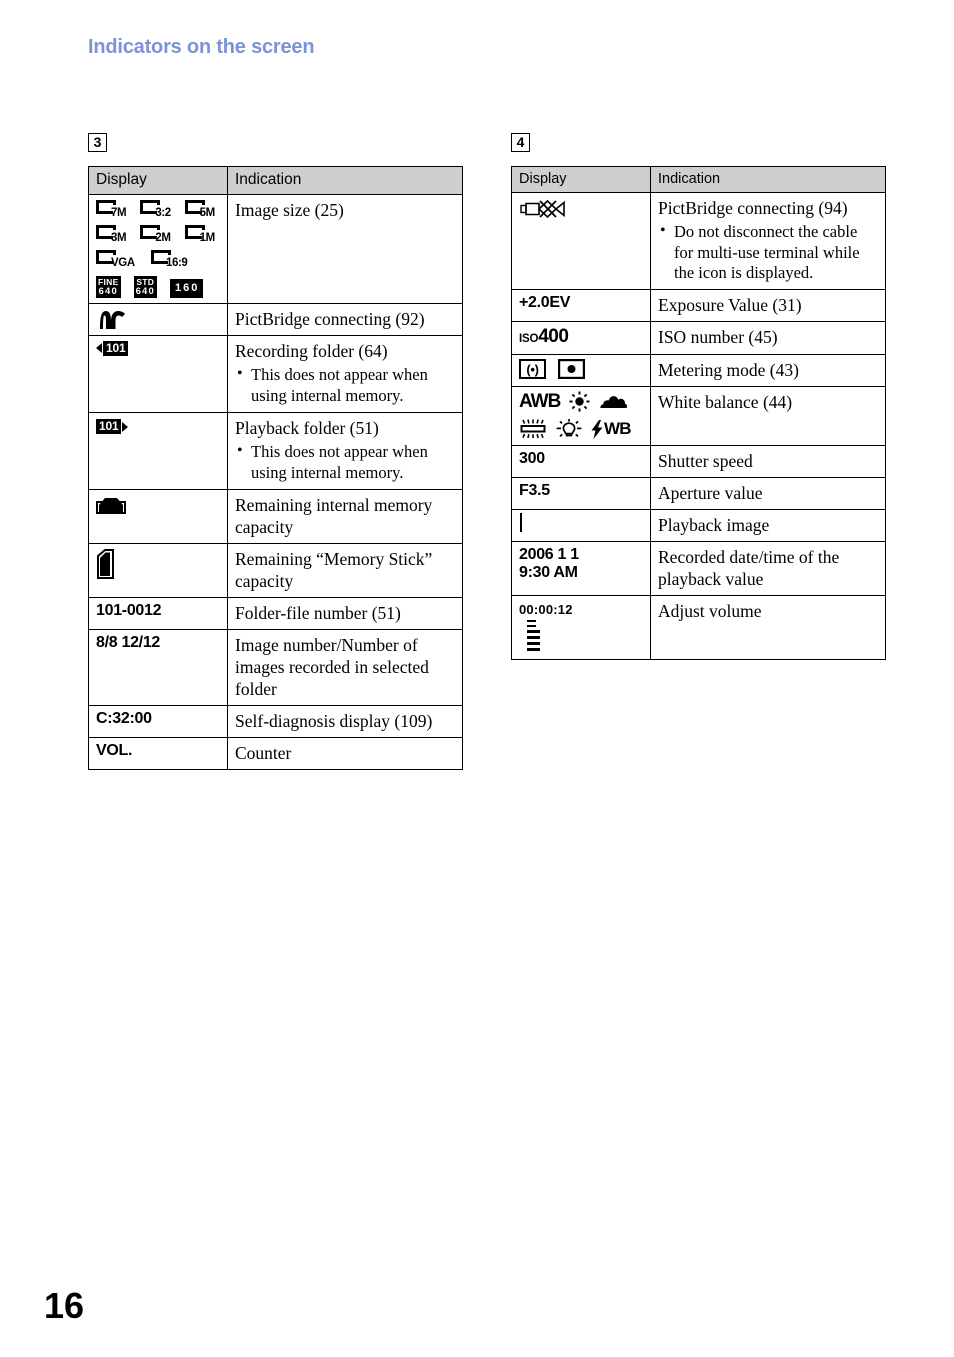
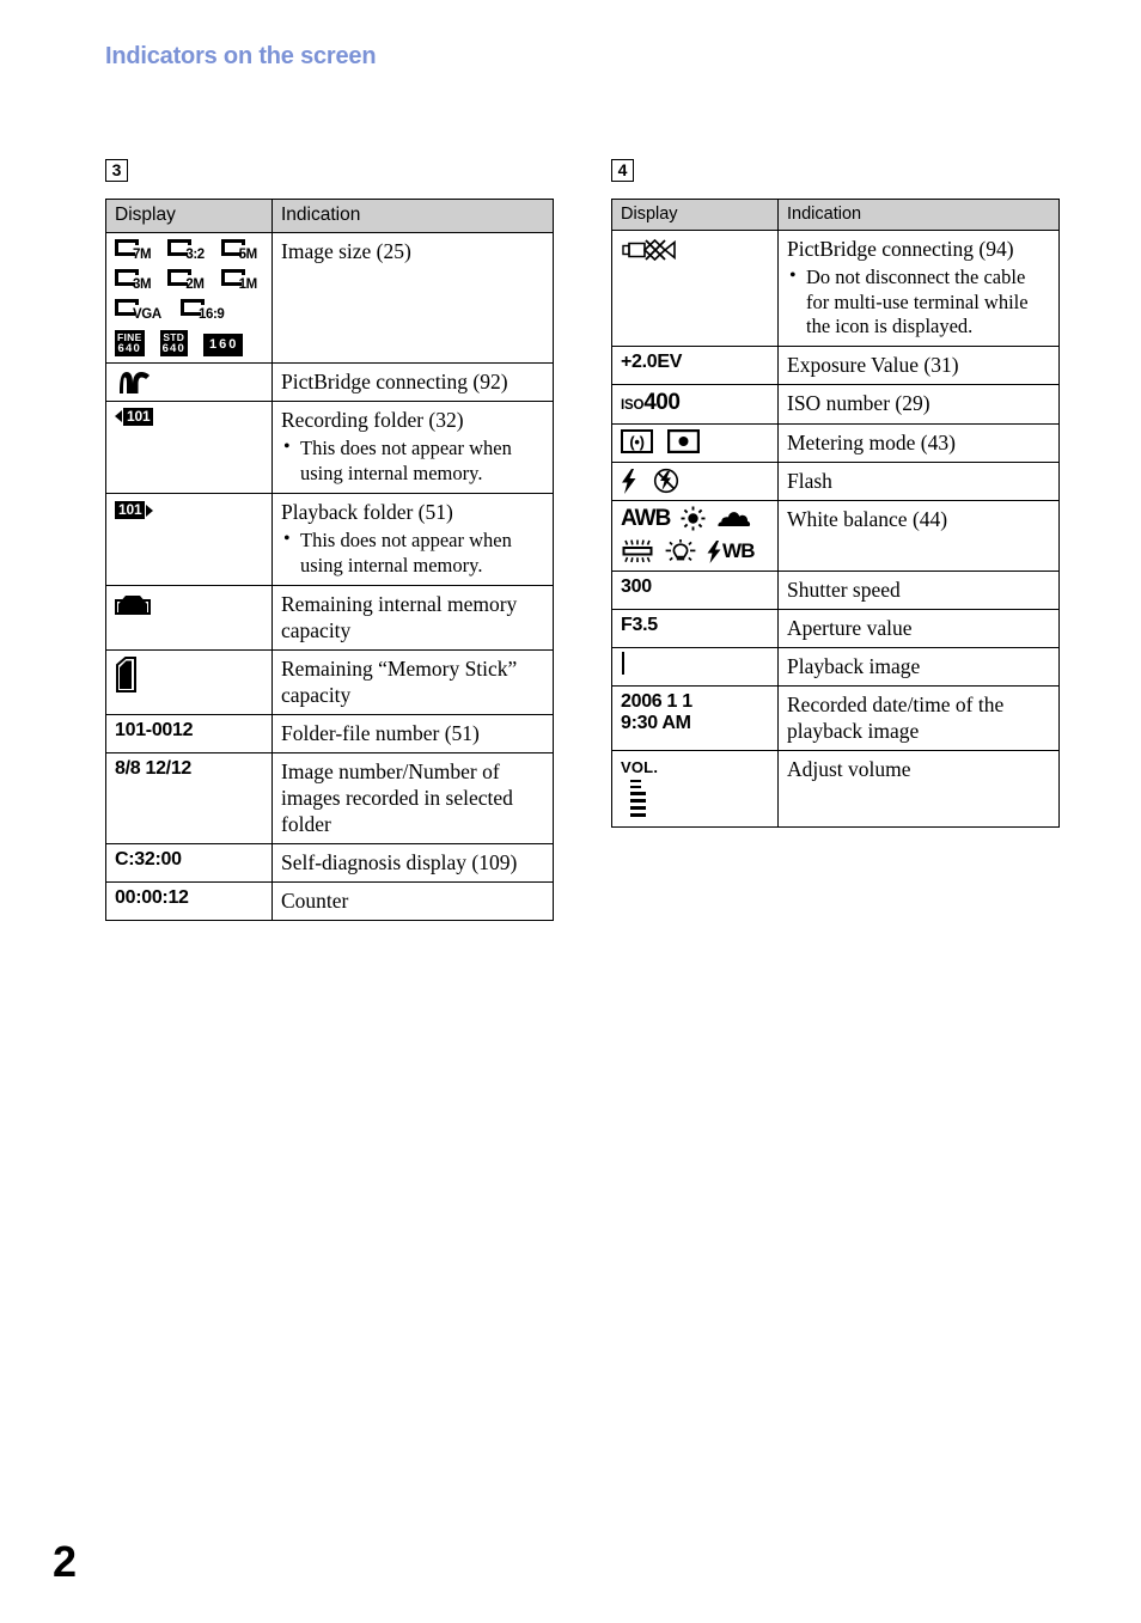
  Indicators on the screen
  3
  Display	Indication
  7M 3:2 5M 3M 2M 1M VGA 16:9 FINE 640 STD 640 160	Image size (25)
  	PictBridge connecting (92)
- 101	Recording folder (64) This does not appear when using internal memory.
+ 101	Recording folder (32) This does not appear when using internal memory.
  101	Playback folder (51) This does not appear when using internal memory.
  	Remaining internal memory capacity
  	Remaining “Memory Stick” capacity
  101-0012	Folder-file number (51)
  8/8 12/12	Image number/Number of images recorded in selected folder
  C:32:00	Self-diagnosis display (109)
- VOL.	Counter
+ 00:00:12	Counter
  4
  Display	Indication
  	PictBridge connecting (94) Do not disconnect the cable for multi-use terminal while the icon is displayed.
  +2.0EV	Exposure Value (31)
- ISO400	ISO number (45)
+ ISO400	ISO number (29)
  (•)	Metering mode (43)
+ 	Flash
  AWB WB	White balance (44)
  300	Shutter speed
  F3.5	Aperture value
  	Playback image
- 2006 1 1 9:30 AM	Recorded date/time of the playback value
+ 2006 1 1 9:30 AM	Recorded date/time of the playback image
- 00:00:12	Adjust volume
+ VOL.	Adjust volume
- 16
+ 2
